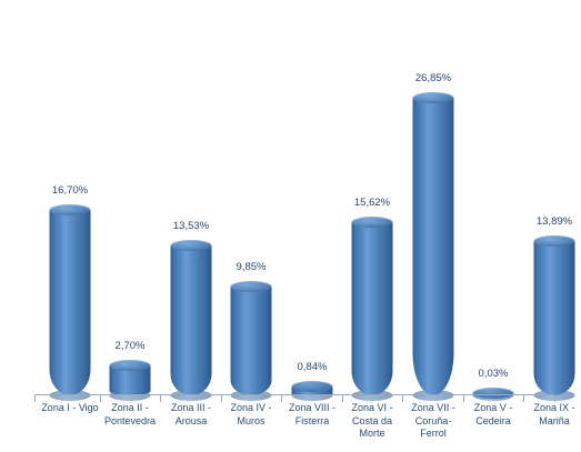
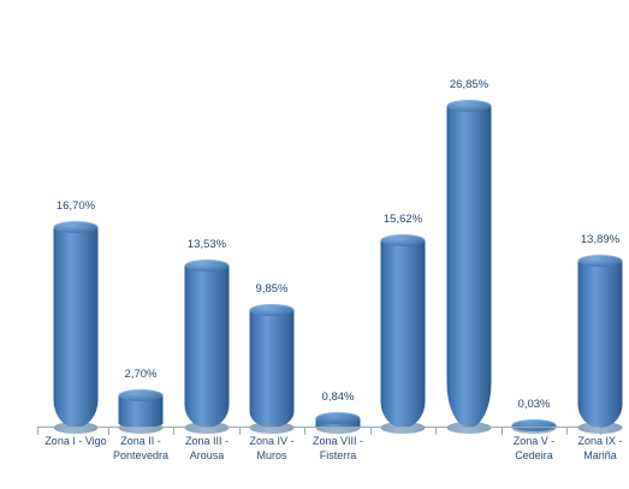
  Zona I - Vigo
  Zona II -
  Pontevedra
  Zona III -
  Arousa
  Zona IV -
  Muros
  Zona VIII -
  Fisterra
- Zona VI -
- Costa da
- Morte
- Zona VII -
- Coruña-
- Ferrol
  Zona V -
  Cedeira
  Zona IX -
  Mariña
  16,70%
  2,70%
  13,53%
  9,85%
  0,84%
  15,62%
  26,85%
  0,03%
  13,89%
